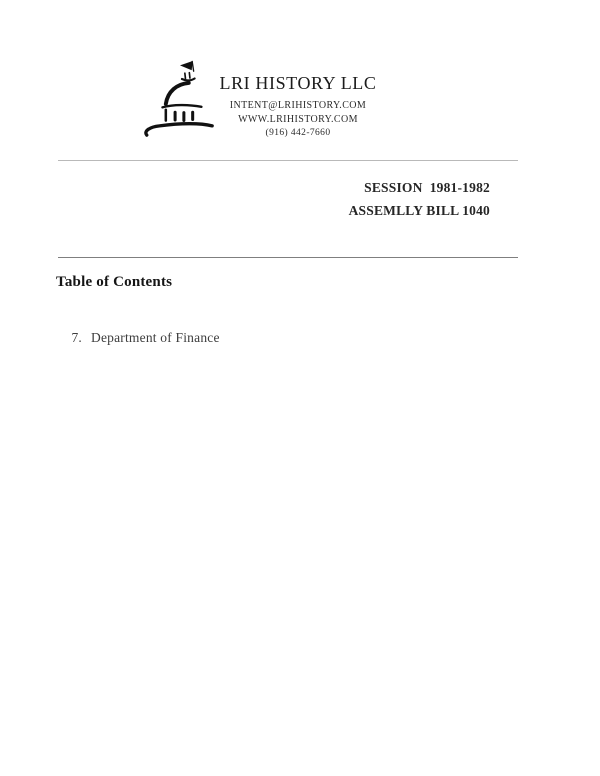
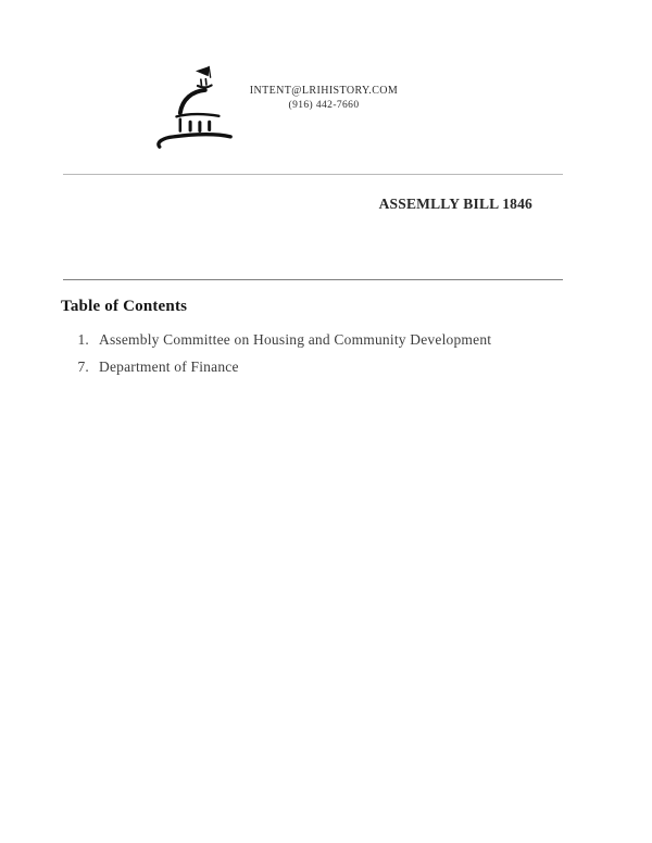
- LRI HISTORY LLC
  INTENT@LRIHISTORY.COM
- WWW.LRIHISTORY.COM
  (916) 442-7660
- SESSION 1981-1982
- ASSEMLLY BILL 1040
+ ASSEMLLY BILL 1846
  Table of Contents
+ 1.
+ Assembly Committee on Housing and Community Development
  7.
  Department of Finance
